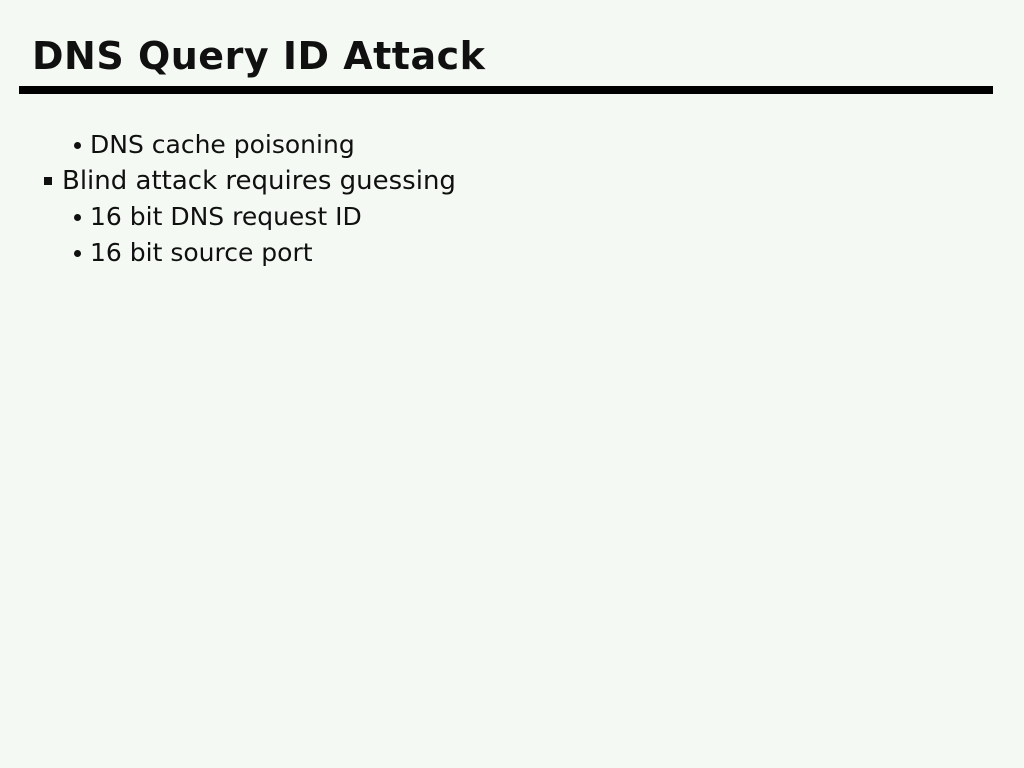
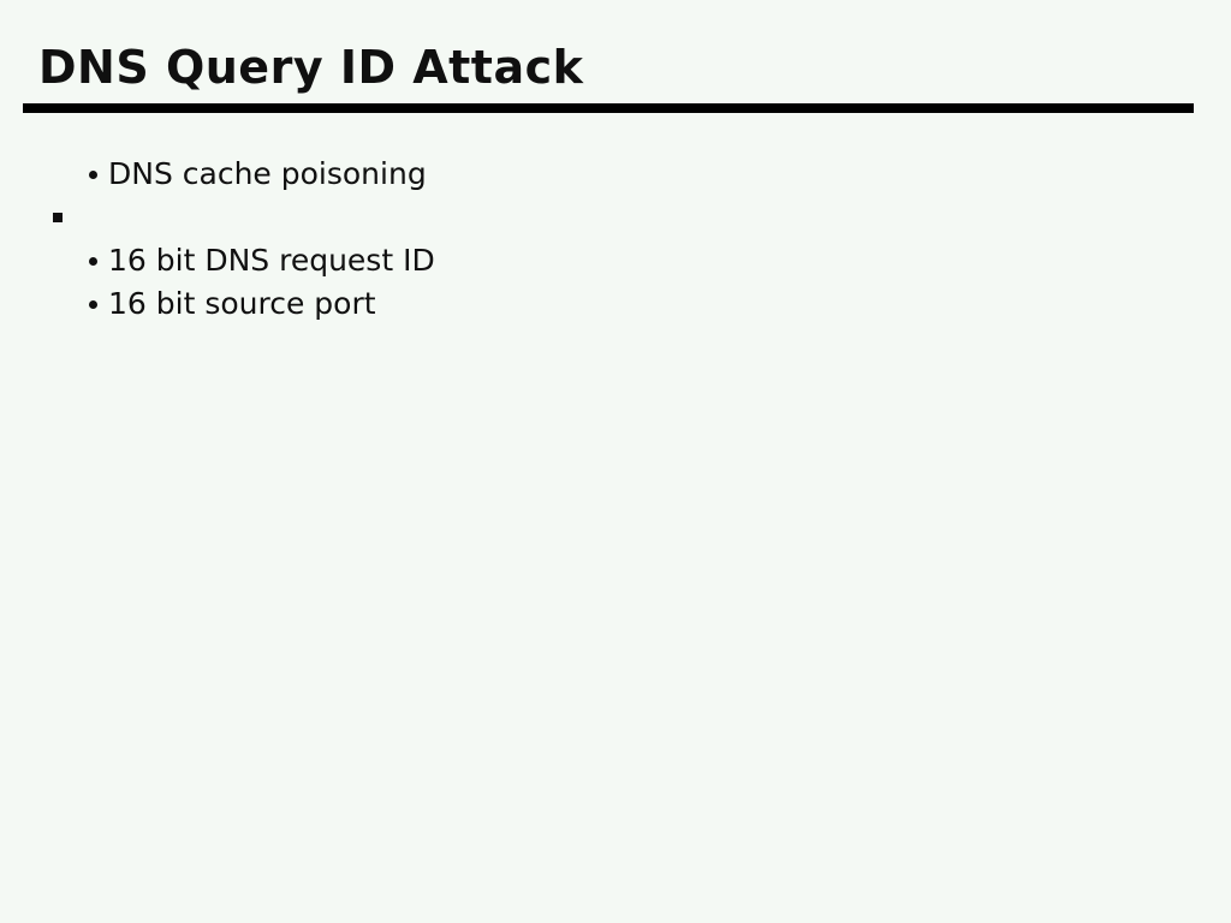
  DNS Query ID Attack
  DNS cache poisoning
- Blind attack requires guessing
  16 bit DNS request ID
  16 bit source port
